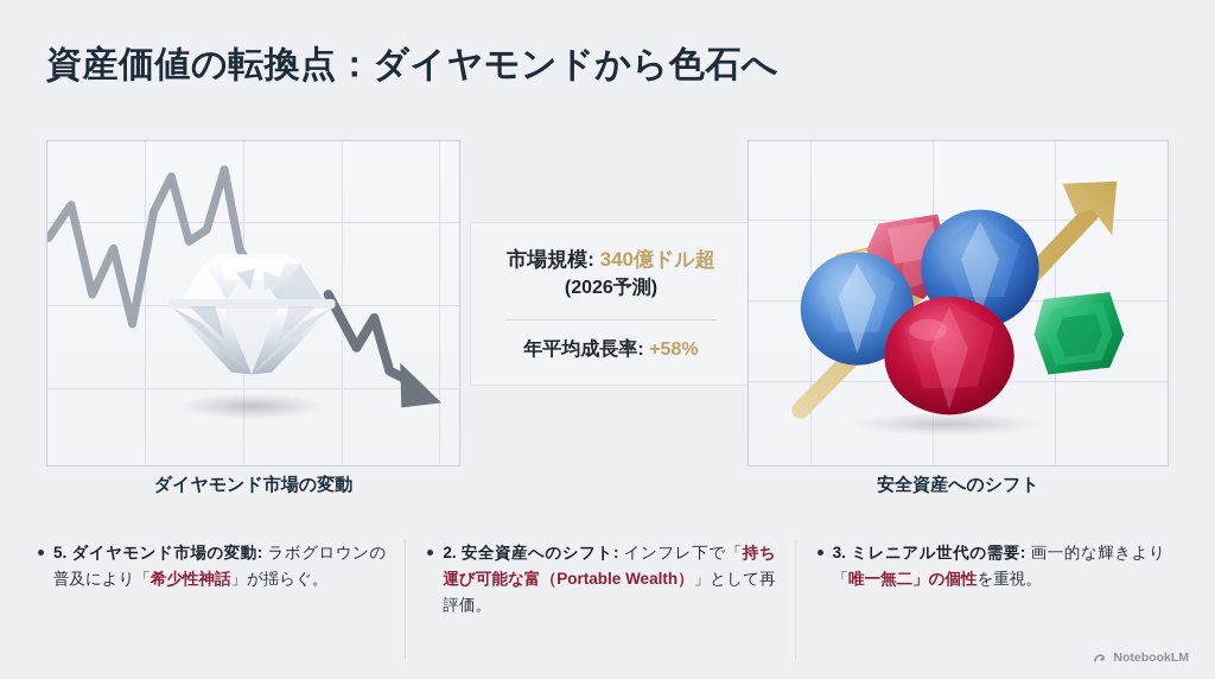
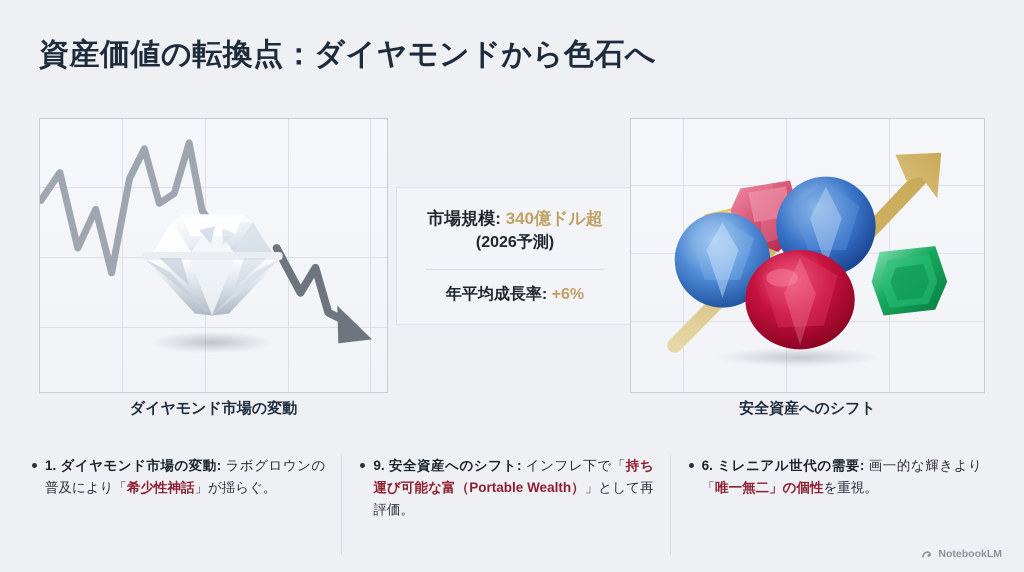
  資産価値の転換点：ダイヤモンドから色石へ
  ダイヤモンド市場の変動
  市場規模: 340億ドル超
  (2026予測)
- 年平均成長率: +58%
+ 年平均成長率: +6%
  安全資産へのシフト
- 5. ダイヤモンド市場の変動: ラボグロウンの普及により「希少性神話」が揺らぐ。
+ 1. ダイヤモンド市場の変動: ラボグロウンの普及により「希少性神話」が揺らぐ。
- 2. 安全資産へのシフト: インフレ下で「持ち運び可能な富（Portable Wealth）」として再評価。
+ 9. 安全資産へのシフト: インフレ下で「持ち運び可能な富（Portable Wealth）」として再評価。
- 3. ミレニアル世代の需要: 画一的な輝きより「唯一無二」の個性を重視。
+ 6. ミレニアル世代の需要: 画一的な輝きより「唯一無二」の個性を重視。
  NotebookLM
